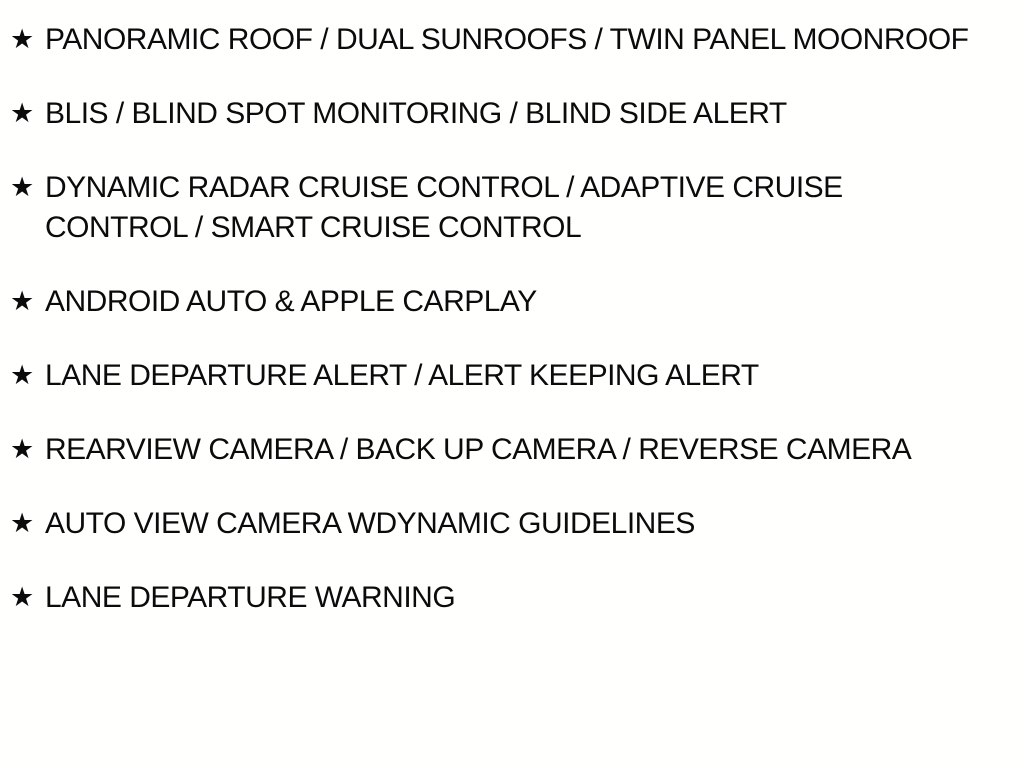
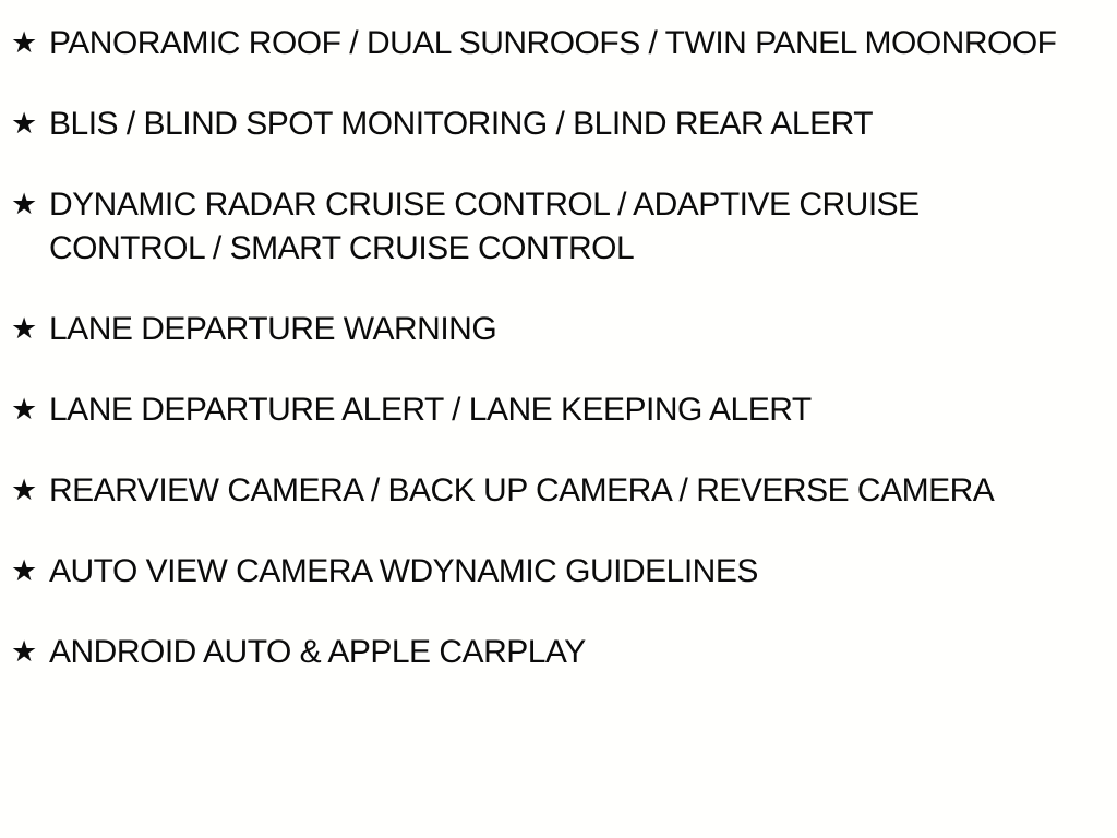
  ★
  PANORAMIC ROOF / DUAL SUNROOFS / TWIN PANEL MOONROOF
  ★
- BLIS / BLIND SPOT MONITORING / BLIND SIDE ALERT
+ BLIS / BLIND SPOT MONITORING / BLIND REAR ALERT
  ★
  DYNAMIC RADAR CRUISE CONTROL / ADAPTIVE CRUISE CONTROL / SMART CRUISE CONTROL
  ★
- ANDROID AUTO & APPLE CARPLAY
+ LANE DEPARTURE WARNING
  ★
- LANE DEPARTURE ALERT / ALERT KEEPING ALERT
+ LANE DEPARTURE ALERT / LANE KEEPING ALERT
  ★
  REARVIEW CAMERA / BACK UP CAMERA / REVERSE CAMERA
  ★
  AUTO VIEW CAMERA WDYNAMIC GUIDELINES
  ★
- LANE DEPARTURE WARNING
+ ANDROID AUTO & APPLE CARPLAY
